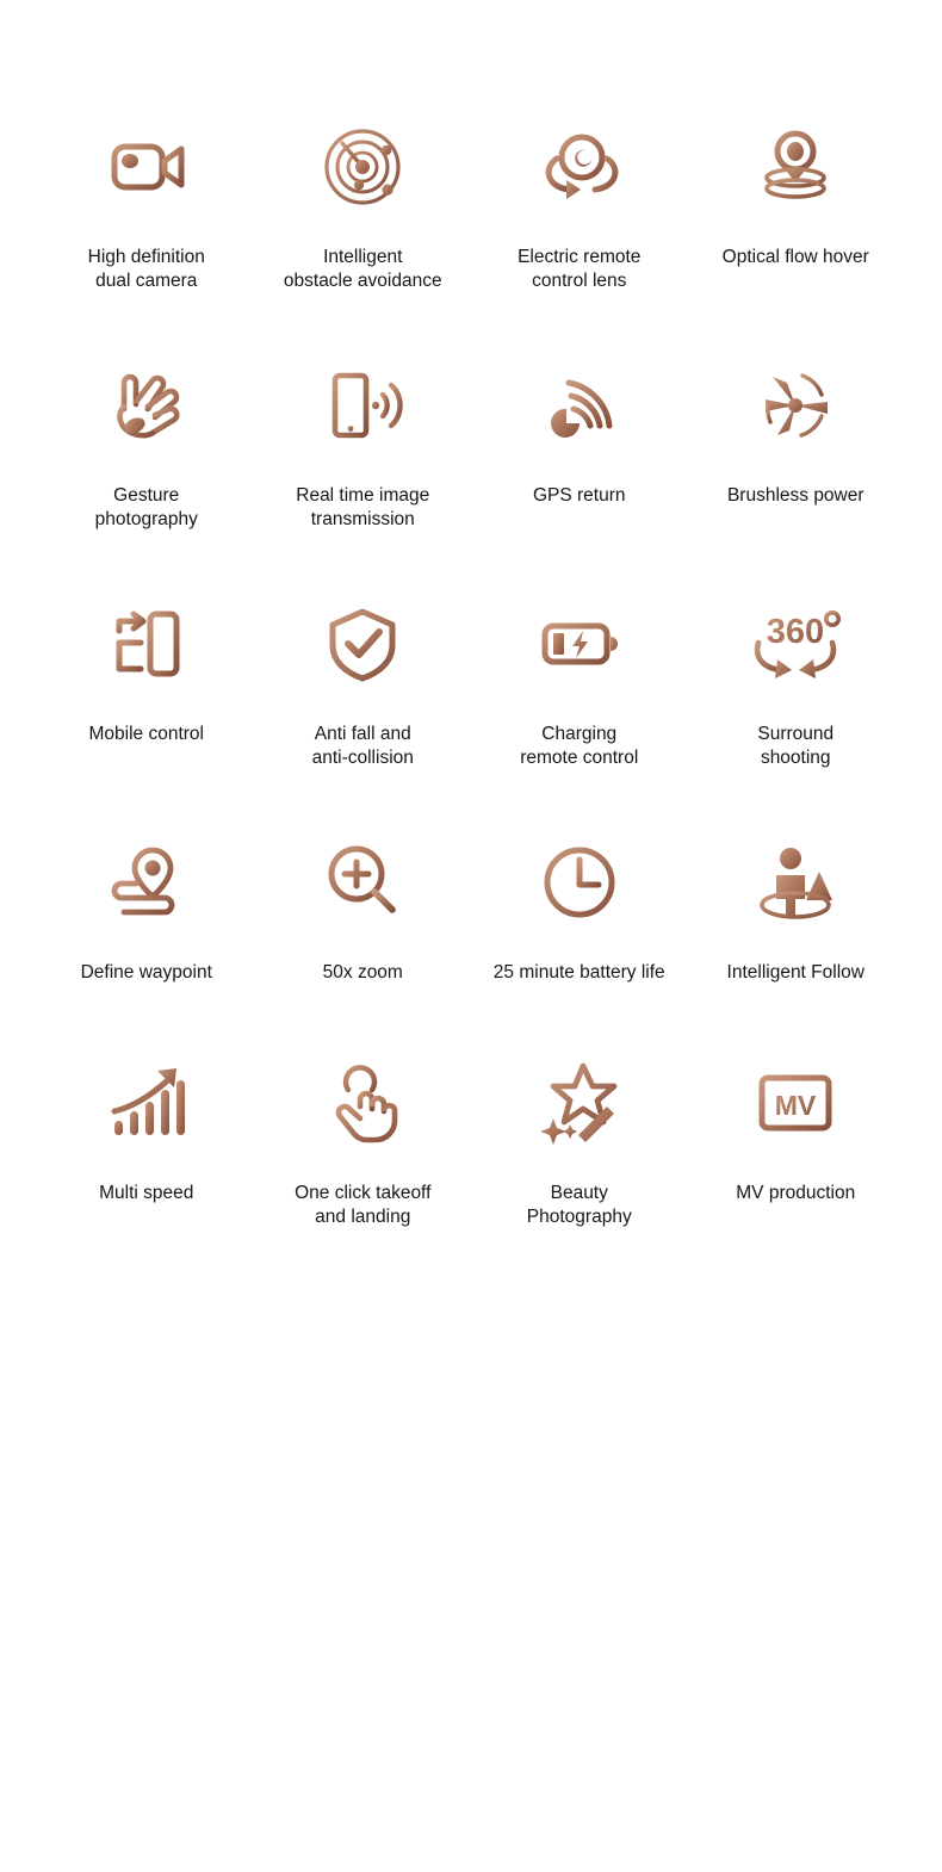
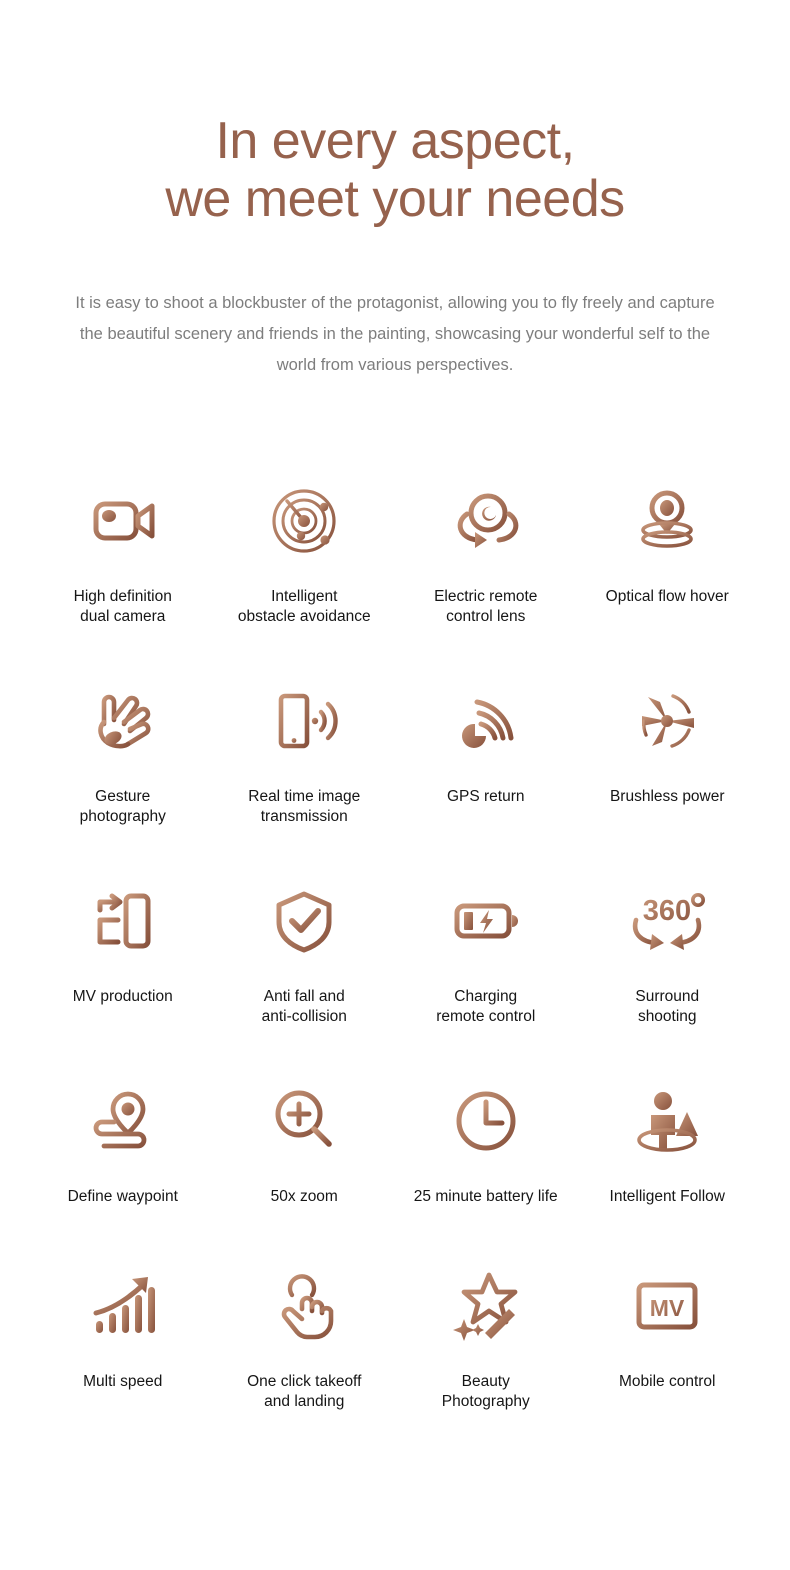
+ In every aspect,
+ we meet your needs
+ It is easy to shoot a blockbuster of the protagonist, allowing you to fly freely and capture the beautiful scenery and friends in the painting, showcasing your wonderful self to the world from various perspectives.
  High definition
  dual camera
  Intelligent
  obstacle avoidance
  Electric remote
  control lens
  Optical flow hover
  Gesture
  photography
  Real time image
  transmission
  GPS return
  Brushless power
- Mobile control
+ MV production
  Anti fall and
  anti-collision
  Charging
  remote control
  360
  Surround
  shooting
  Define waypoint
  50x zoom
  25 minute battery life
  Intelligent Follow
  Multi speed
  One click takeoff
  and landing
  Beauty
  Photography
  MV
- MV production
+ Mobile control
